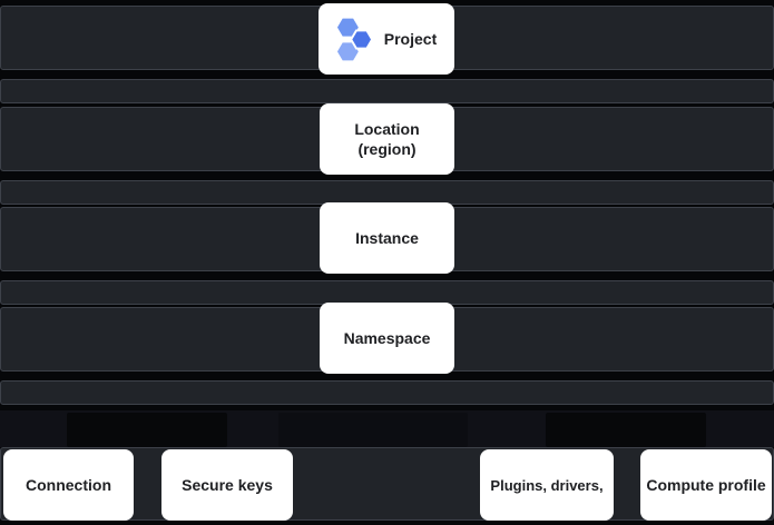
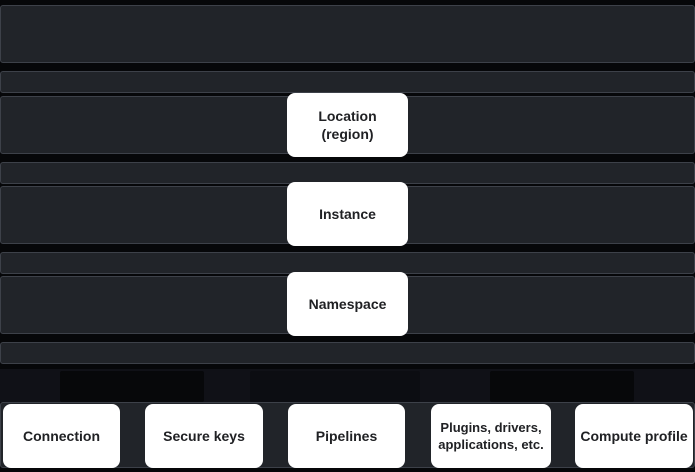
- Project
  Location
  (region)
  Instance
  Namespace
  Connection
  Secure keys
+ Pipelines
  Plugins, drivers,
+ applications, etc.
  Compute profile
